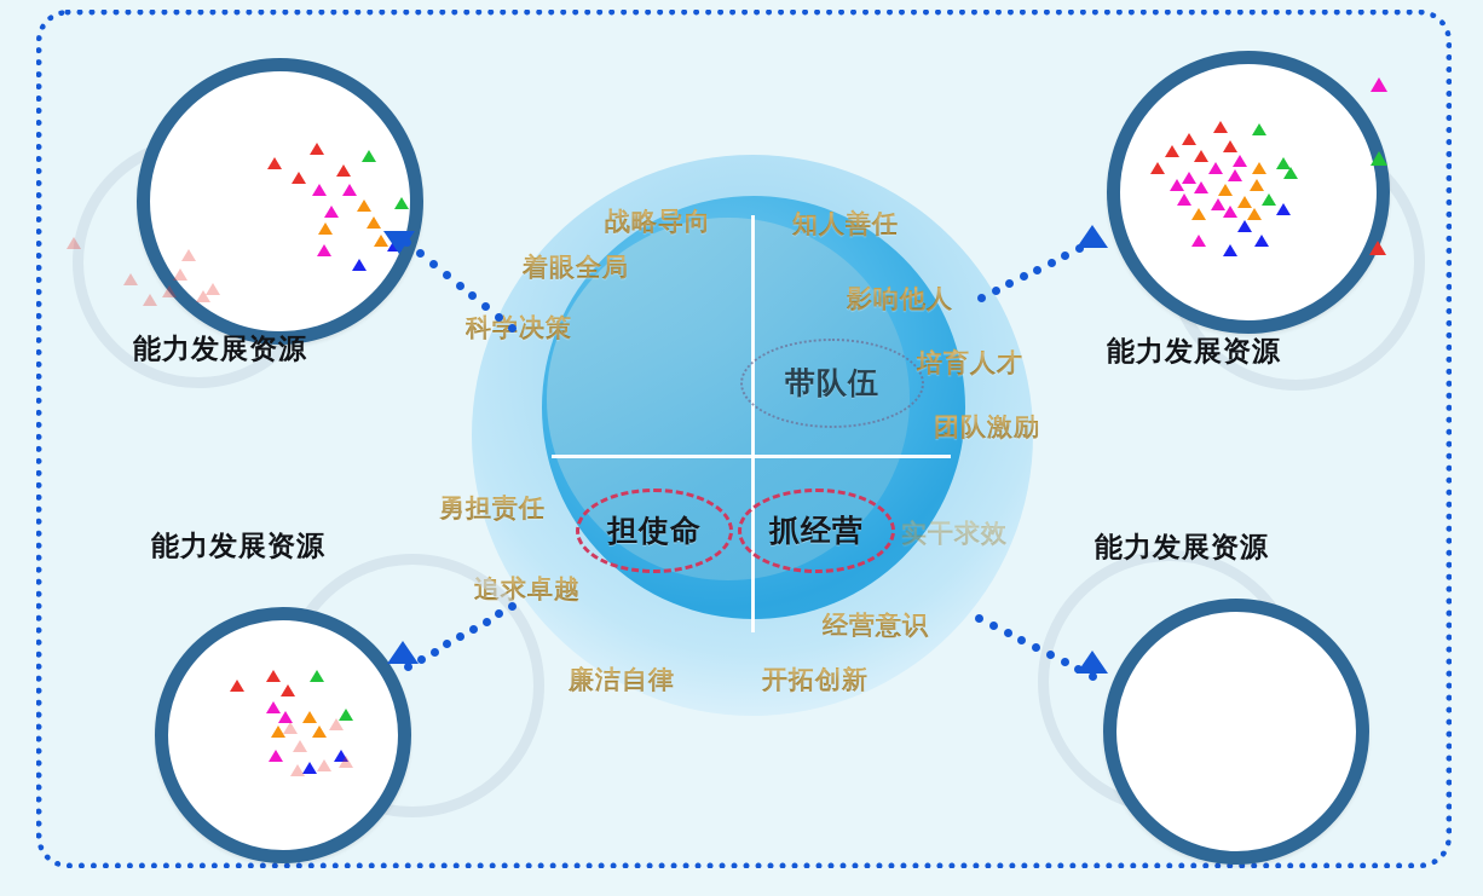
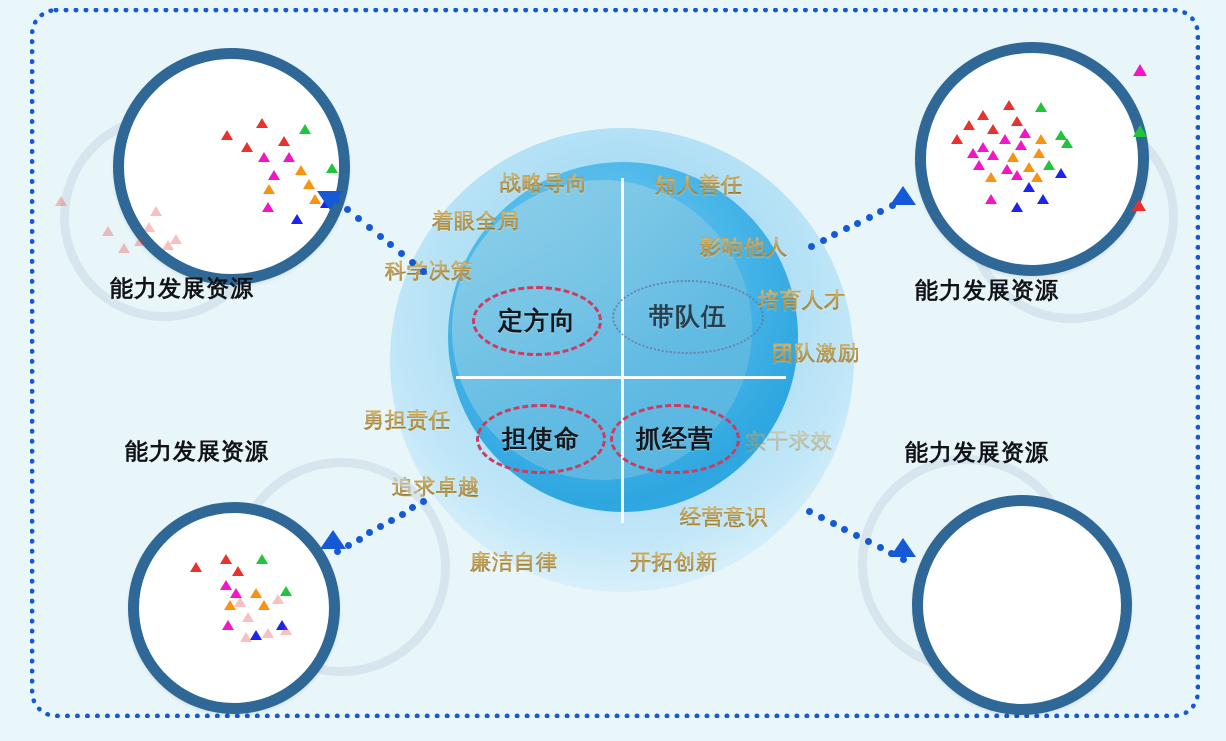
+ 定方向
  带队伍
  担使命
  抓经营
  战略导向
  着眼全局
  科学决策
  知人善任
  影响他人
  培育人才
  团队激励
  勇担责任
  追求卓越
  廉洁自律
  实干求效
  经营意识
  开拓创新
  能力发展资源
  能力发展资源
  能力发展资源
  能力发展资源
